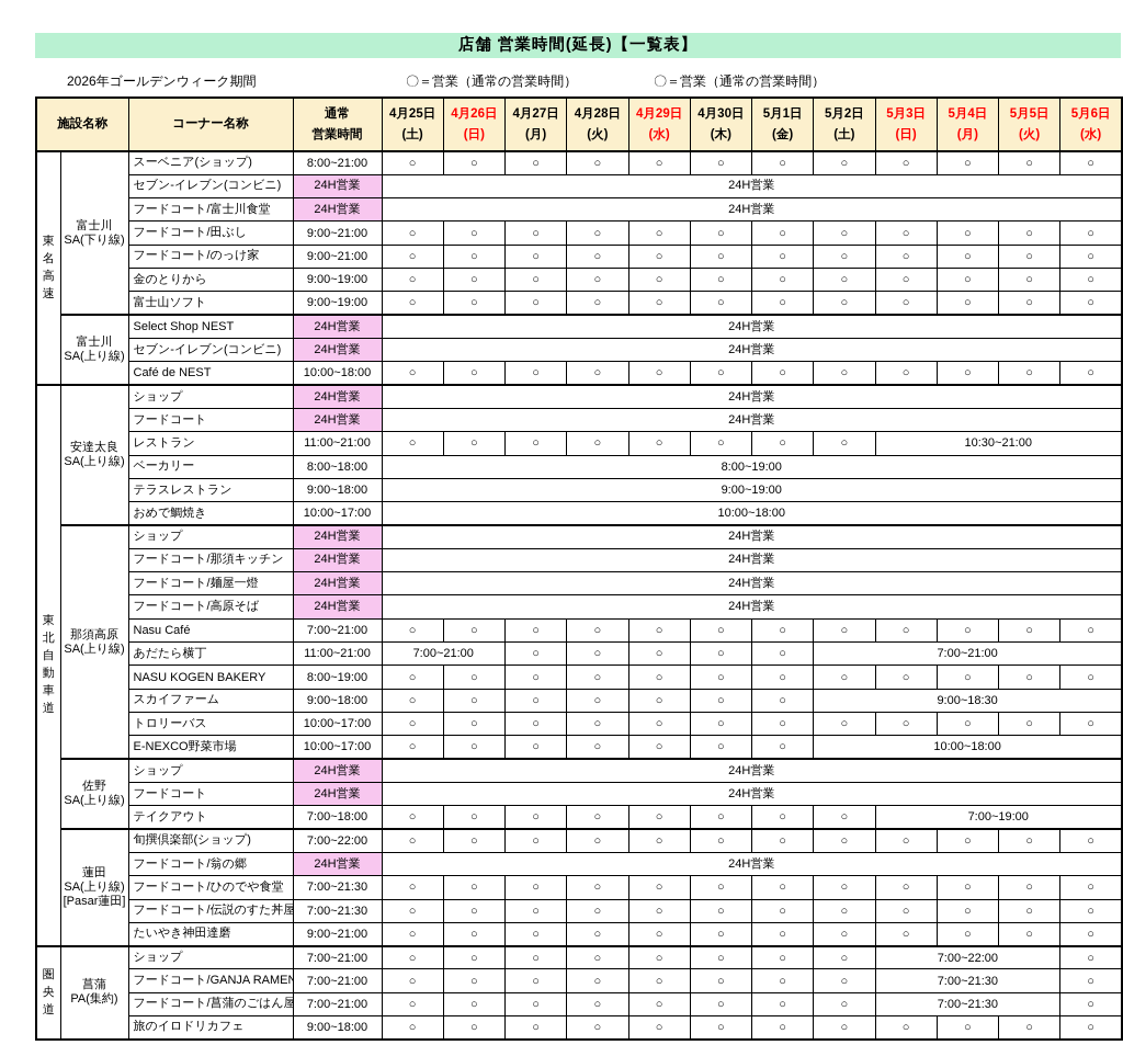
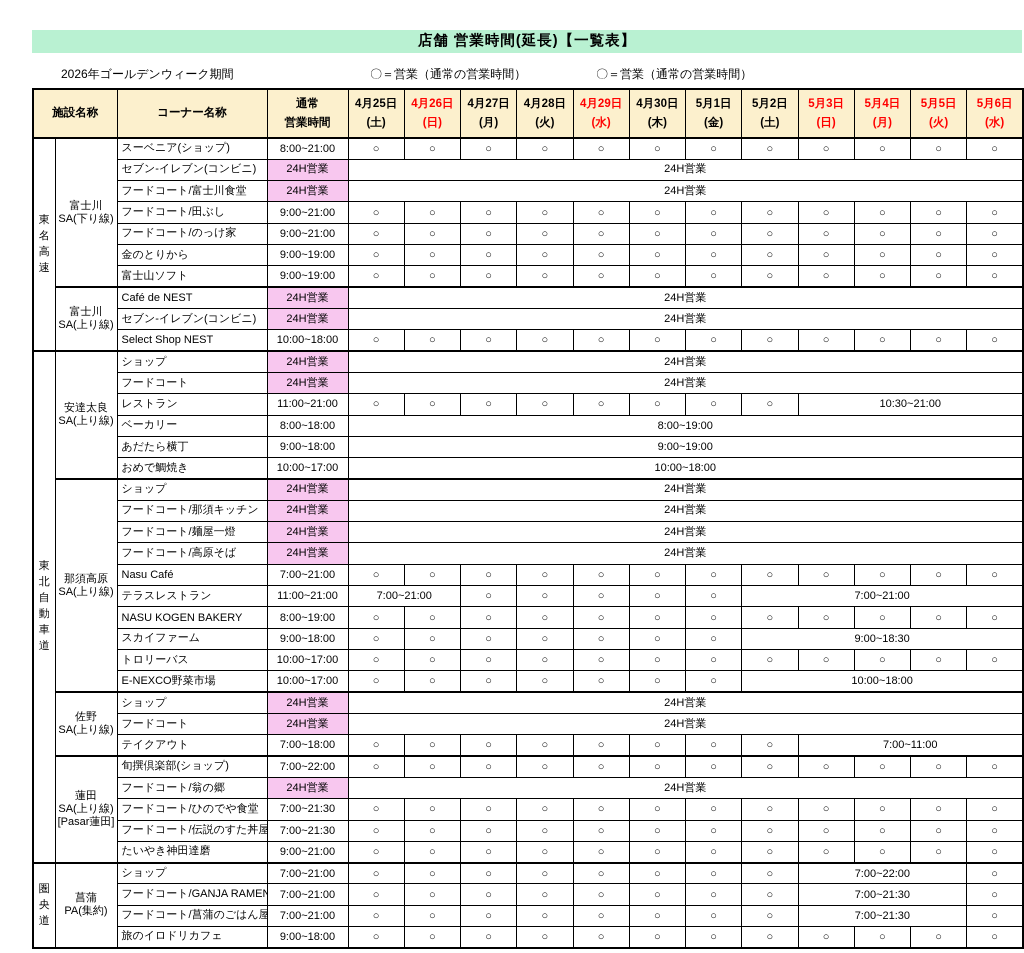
  店舗 営業時間(延長)【一覧表】
  2026年ゴールデンウィーク期間
  〇＝営業（通常の営業時間）
  〇＝営業（通常の営業時間）
  施設名称	コーナー名称	通常営業時間	4月25日(土)	4月26日(日)	4月27日(月)	4月28日(火)	4月29日(水)	4月30日(木)	5月1日(金)	5月2日(土)	5月3日(日)	5月4日(月)	5月5日(火)	5月6日(水)
  東名高速	富士川SA(下り線)	スーベニア(ショップ)	8:00~21:00	○	○	○	○	○	○	○	○	○	○	○	○
  セブン-イレブン(コンビニ)	24H営業	24H営業
  フードコート/富士川食堂	24H営業	24H営業
  フードコート/田ぶし	9:00~21:00	○	○	○	○	○	○	○	○	○	○	○	○
  フードコート/のっけ家	9:00~21:00	○	○	○	○	○	○	○	○	○	○	○	○
  金のとりから	9:00~19:00	○	○	○	○	○	○	○	○	○	○	○	○
  富士山ソフト	9:00~19:00	○	○	○	○	○	○	○	○	○	○	○	○
- 富士川SA(上り線)	Select Shop NEST	24H営業	24H営業
+ 富士川SA(上り線)	Café de NEST	24H営業	24H営業
  セブン-イレブン(コンビニ)	24H営業	24H営業
- Café de NEST	10:00~18:00	○	○	○	○	○	○	○	○	○	○	○	○
+ Select Shop NEST	10:00~18:00	○	○	○	○	○	○	○	○	○	○	○	○
  東北自動車道	安達太良SA(上り線)	ショップ	24H営業	24H営業
  フードコート	24H営業	24H営業
  レストラン	11:00~21:00	○	○	○	○	○	○	○	○	10:30~21:00
  ベーカリー	8:00~18:00	8:00~19:00
- テラスレストラン	9:00~18:00	9:00~19:00
+ あだたら横丁	9:00~18:00	9:00~19:00
  おめで鯛焼き	10:00~17:00	10:00~18:00
  那須高原SA(上り線)	ショップ	24H営業	24H営業
  フードコート/那須キッチン	24H営業	24H営業
  フードコート/麺屋一燈	24H営業	24H営業
  フードコート/高原そば	24H営業	24H営業
  Nasu Café	7:00~21:00	○	○	○	○	○	○	○	○	○	○	○	○
- あだたら横丁	11:00~21:00	7:00~21:00	○	○	○	○	○	7:00~21:00
+ テラスレストラン	11:00~21:00	7:00~21:00	○	○	○	○	○	7:00~21:00
  NASU KOGEN BAKERY	8:00~19:00	○	○	○	○	○	○	○	○	○	○	○	○
  スカイファーム	9:00~18:00	○	○	○	○	○	○	○	9:00~18:30
  トロリーバス	10:00~17:00	○	○	○	○	○	○	○	○	○	○	○	○
  E-NEXCO野菜市場	10:00~17:00	○	○	○	○	○	○	○	10:00~18:00
  佐野SA(上り線)	ショップ	24H営業	24H営業
  フードコート	24H営業	24H営業
- テイクアウト	7:00~18:00	○	○	○	○	○	○	○	○	7:00~19:00
+ テイクアウト	7:00~18:00	○	○	○	○	○	○	○	○	7:00~11:00
  蓮田SA(上り線)[Pasar蓮田]	旬撰倶楽部(ショップ)	7:00~22:00	○	○	○	○	○	○	○	○	○	○	○	○
  フードコート/翁の郷	24H営業	24H営業
  フードコート/ひのでや食堂	7:00~21:30	○	○	○	○	○	○	○	○	○	○	○	○
  フードコート/伝説のすた丼屋	7:00~21:30	○	○	○	○	○	○	○	○	○	○	○	○
  たいやき神田達磨	9:00~21:00	○	○	○	○	○	○	○	○	○	○	○	○
  圏央道	菖蒲PA(集約)	ショップ	7:00~21:00	○	○	○	○	○	○	○	○	7:00~22:00	○
  フードコート/GANJA RAMEN	7:00~21:00	○	○	○	○	○	○	○	○	7:00~21:30	○
  フードコート/菖蒲のごはん屋	7:00~21:00	○	○	○	○	○	○	○	○	7:00~21:30	○
  旅のイロドリカフェ	9:00~18:00	○	○	○	○	○	○	○	○	○	○	○	○
